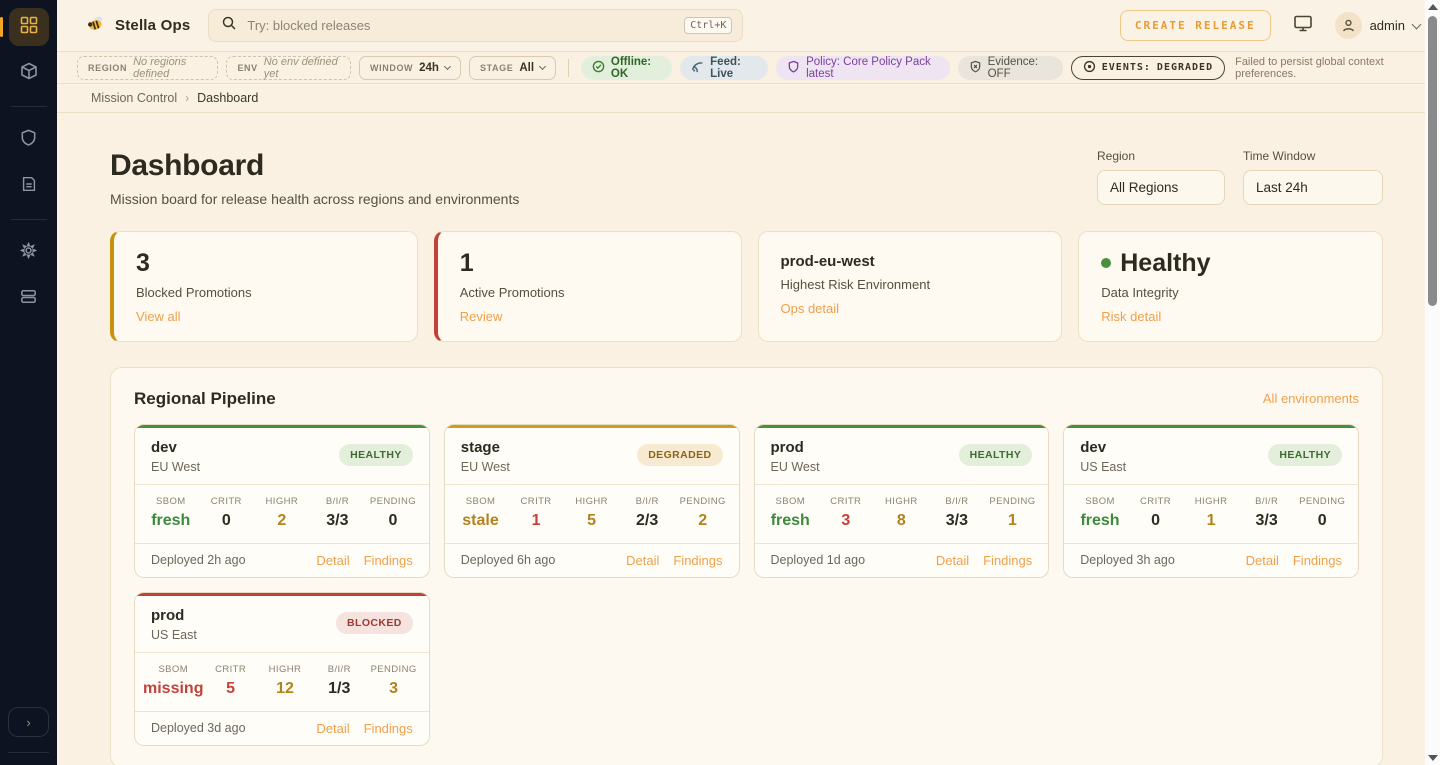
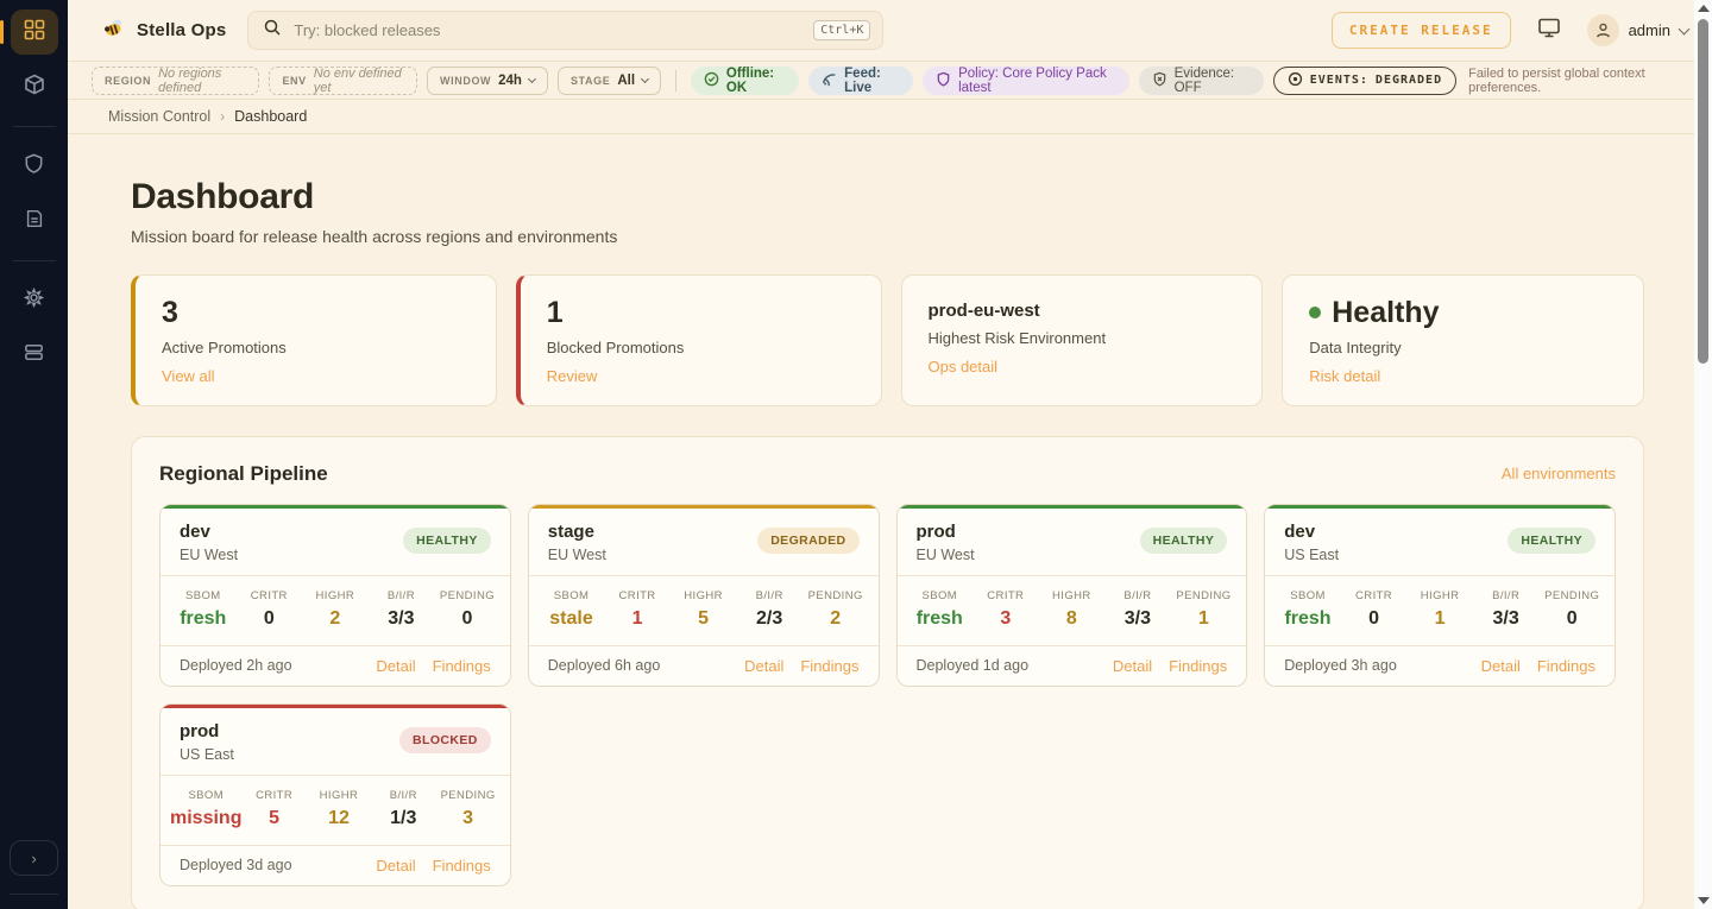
  ›
  Stella Ops
  Try: blocked releases
  Ctrl+K
  CREATE RELEASE
  admin
  REGION
  No regions defined
  ENV
  No env defined yet
  WINDOW
  24h
  STAGE
  All
  Offline: OK
  Feed: Live
  Policy: Core Policy Pack latest
  Evidence: OFF
  EVENTS:
  DEGRADED
  Failed to persist global context preferences.
  Mission Control
  ›
  Dashboard
  Dashboard
  Mission board for release health across regions and environments
- Region
- All Regions
- Time Window
- Last 24h
  3
- Blocked Promotions
+ Active Promotions
  View all
  1
- Active Promotions
+ Blocked Promotions
  Review
  prod-eu-west
  Highest Risk Environment
  Ops detail
  Healthy
  Data Integrity
  Risk detail
  Regional Pipeline
  All environments
  dev
  EU West
  HEALTHY
  SBOM
  fresh
  CRITR
  0
  HIGHR
  2
  B/I/R
  3/3
  PENDING
  0
  Deployed 2h ago
  Detail
  Findings
  stage
  EU West
  DEGRADED
  SBOM
  stale
  CRITR
  1
  HIGHR
  5
  B/I/R
  2/3
  PENDING
  2
  Deployed 6h ago
  Detail
  Findings
  prod
  EU West
  HEALTHY
  SBOM
  fresh
  CRITR
  3
  HIGHR
  8
  B/I/R
  3/3
  PENDING
  1
  Deployed 1d ago
  Detail
  Findings
  dev
  US East
  HEALTHY
  SBOM
  fresh
  CRITR
  0
  HIGHR
  1
  B/I/R
  3/3
  PENDING
  0
  Deployed 3h ago
  Detail
  Findings
  prod
  US East
  BLOCKED
  SBOM
  missing
  CRITR
  5
  HIGHR
  12
  B/I/R
  1/3
  PENDING
  3
  Deployed 3d ago
  Detail
  Findings
